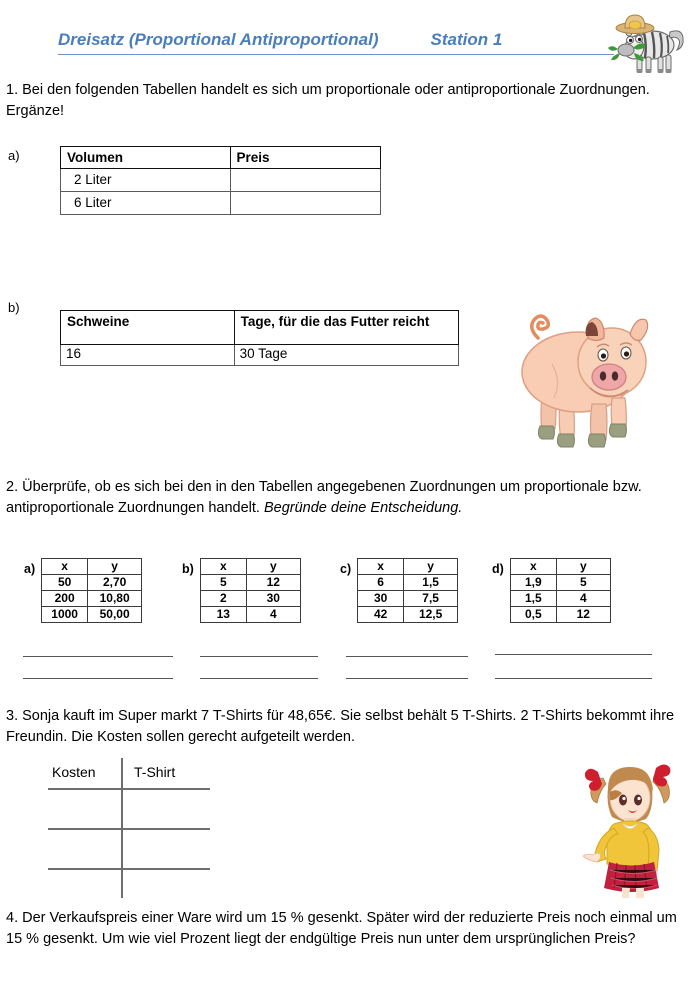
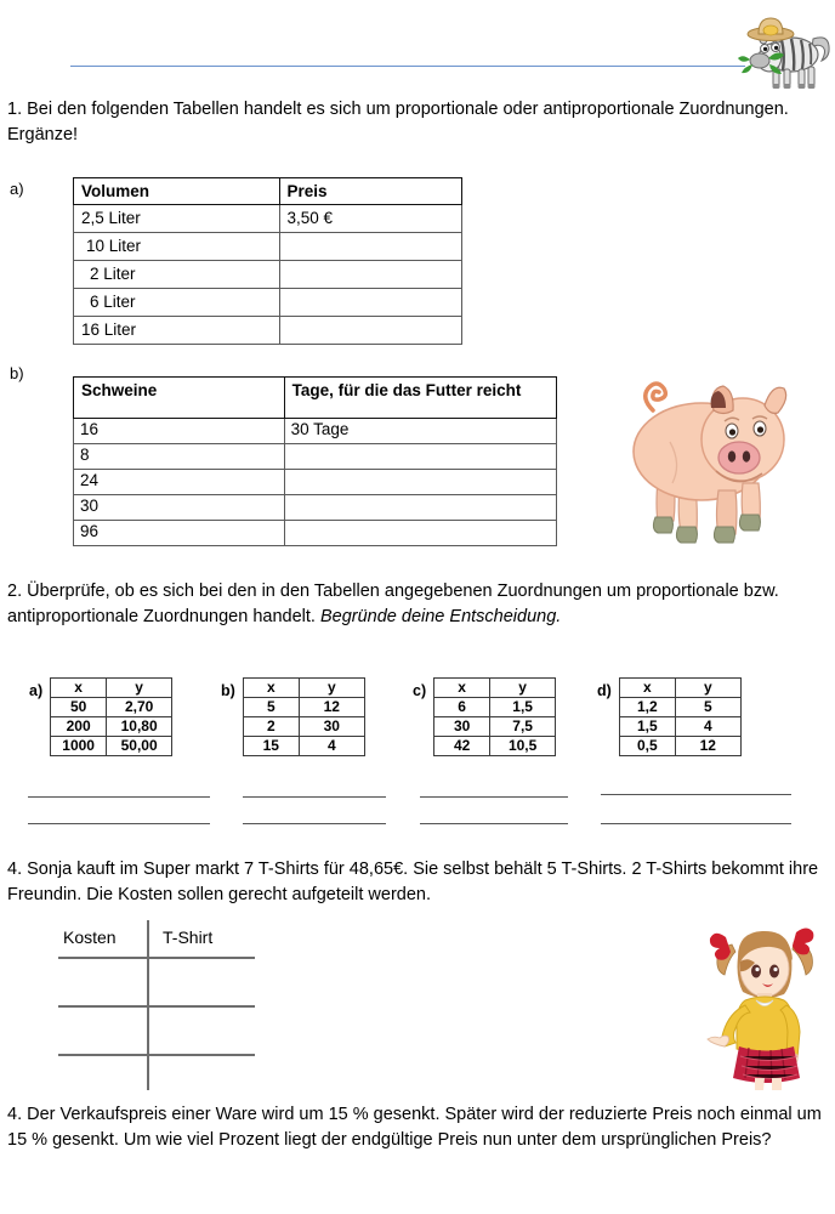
- Dreisatz (Proportional Antiproportional)
- Station 1
  1. Bei den folgenden Tabellen handelt es sich um proportionale oder antiproportionale Zuordnungen. Ergänze!
  a)
  Volumen	Preis
+ 2,5 Liter	3,50 €
+ 10 Liter
  2 Liter
  6 Liter
+ 16 Liter
  b)
  Schweine	Tage, für die das Futter reicht
  16	30 Tage
+ 8
+ 24
+ 30
+ 96
  2. Überprüfe, ob es sich bei den in den Tabellen angegebenen Zuordnungen um proportionale bzw. antiproportionale Zuordnungen handelt. Begründe deine Entscheidung.
  a)
  x	y
  50	2,70
  200	10,80
  1000	50,00
  b)
  x	y
  5	12
  2	30
- 13	4
+ 15	4
  c)
  x	y
  6	1,5
  30	7,5
- 42	12,5
+ 42	10,5
  d)
  x	y
- 1,9	5
+ 1,2	5
  1,5	4
  0,5	12
- 3. Sonja kauft im Super markt 7 T-Shirts für 48,65€. Sie selbst behält 5 T-Shirts. 2 T-Shirts bekommt ihre Freundin. Die Kosten sollen gerecht aufgeteilt werden.
+ 4. Sonja kauft im Super markt 7 T-Shirts für 48,65€. Sie selbst behält 5 T-Shirts. 2 T-Shirts bekommt ihre Freundin. Die Kosten sollen gerecht aufgeteilt werden.
  Kosten
  T-Shirt
  4. Der Verkaufspreis einer Ware wird um 15 % gesenkt. Später wird der reduzierte Preis noch einmal um 15 % gesenkt. Um wie viel Prozent liegt der endgültige Preis nun unter dem ursprünglichen Preis?
